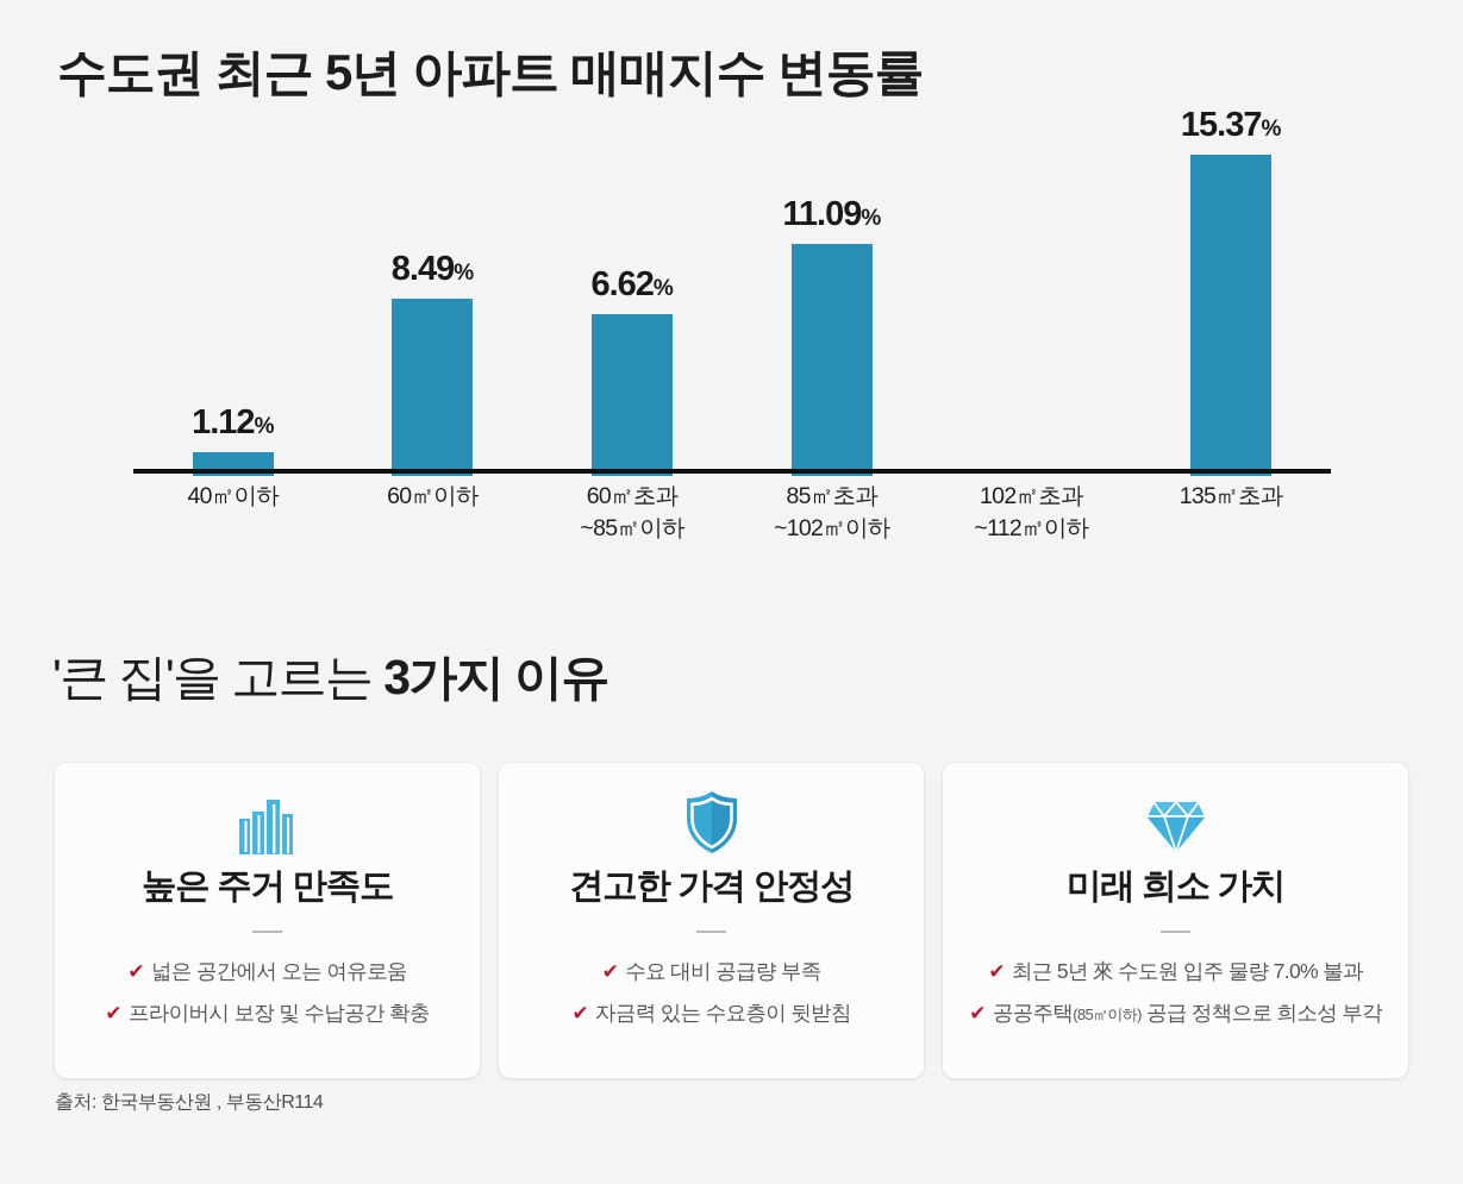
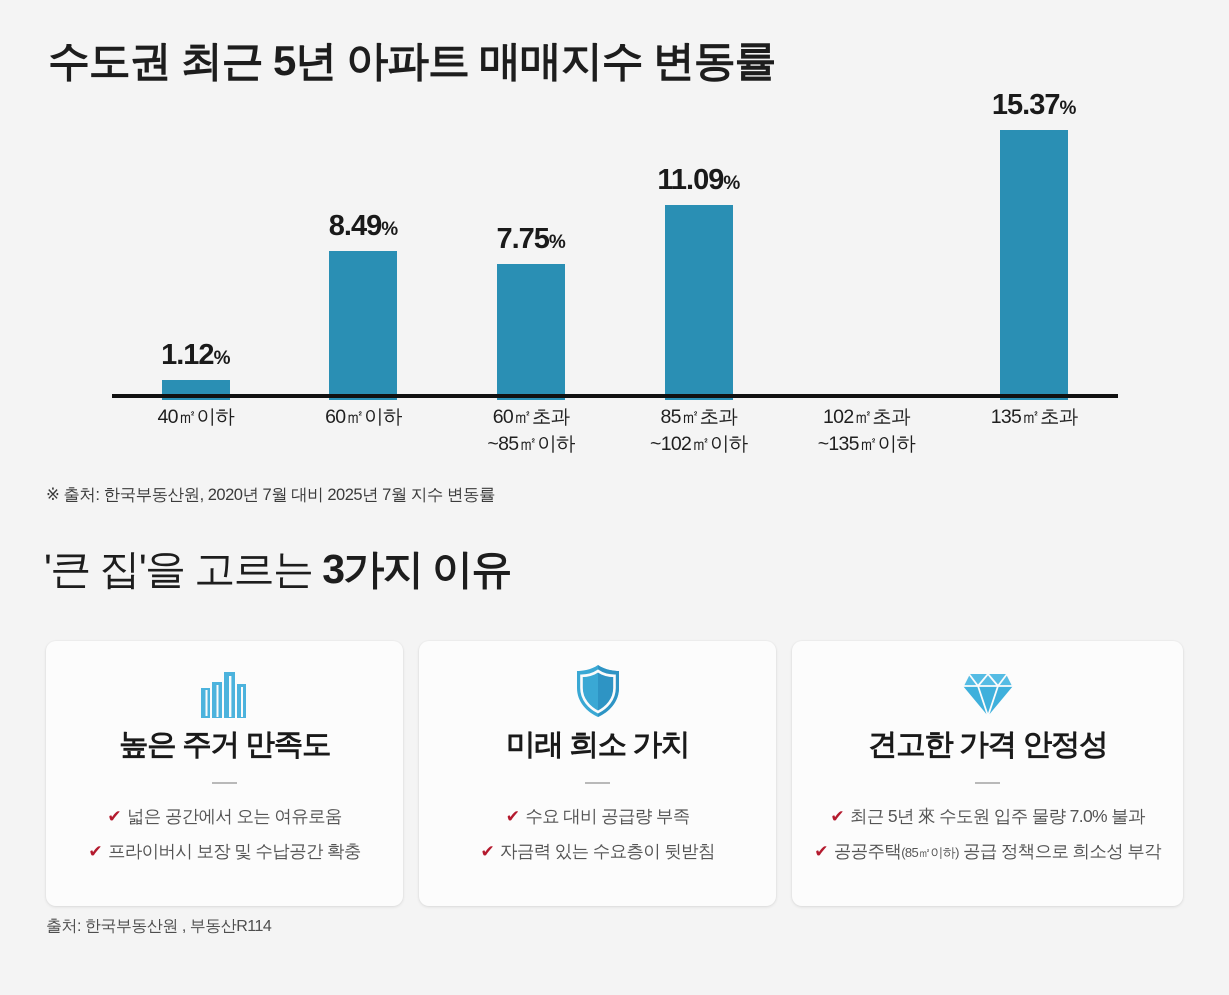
  수도권 최근 5년 아파트 매매지수 변동률
  1.12%
  8.49%
- 6.62%
+ 7.75%
  11.09%
  15.37%
  40㎡이하
  60㎡이하
  60㎡초과
  ~85㎡이하
  85㎡초과
  ~102㎡이하
  102㎡초과
- ~112㎡이하
+ ~135㎡이하
  135㎡초과
+ ※ 출처: 한국부동산원, 2020년 7월 대비 2025년 7월 지수 변동률
  '큰 집'을 고르는 3가지 이유
  높은 주거 만족도
  ✔
  넓은 공간에서 오는 여유로움
  ✔
  프라이버시 보장 및 수납공간 확충
- 견고한 가격 안정성
+ 미래 희소 가치
  ✔
  수요 대비 공급량 부족
  ✔
  자금력 있는 수요층이 뒷받침
- 미래 희소 가치
+ 견고한 가격 안정성
  ✔
  최근 5년 來 수도원 입주 물량 7.0% 불과
  ✔
  공공주택(85㎡이하) 공급 정책으로 희소성 부각
  출처: 한국부동산원 , 부동산R114
